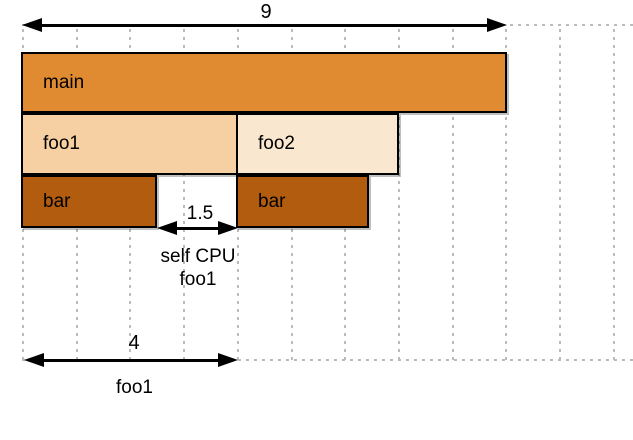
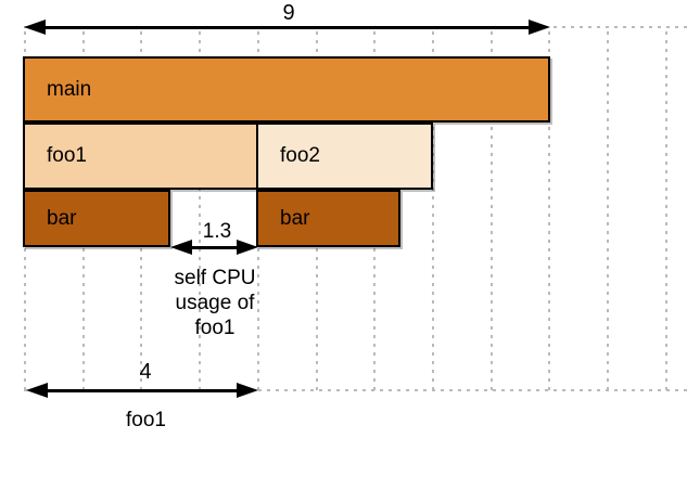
  main
  foo1
  foo2
  bar
  bar
  9
- 1.5
+ 1.3
  self CPU
+ usage of
  foo1
  4
  foo1
